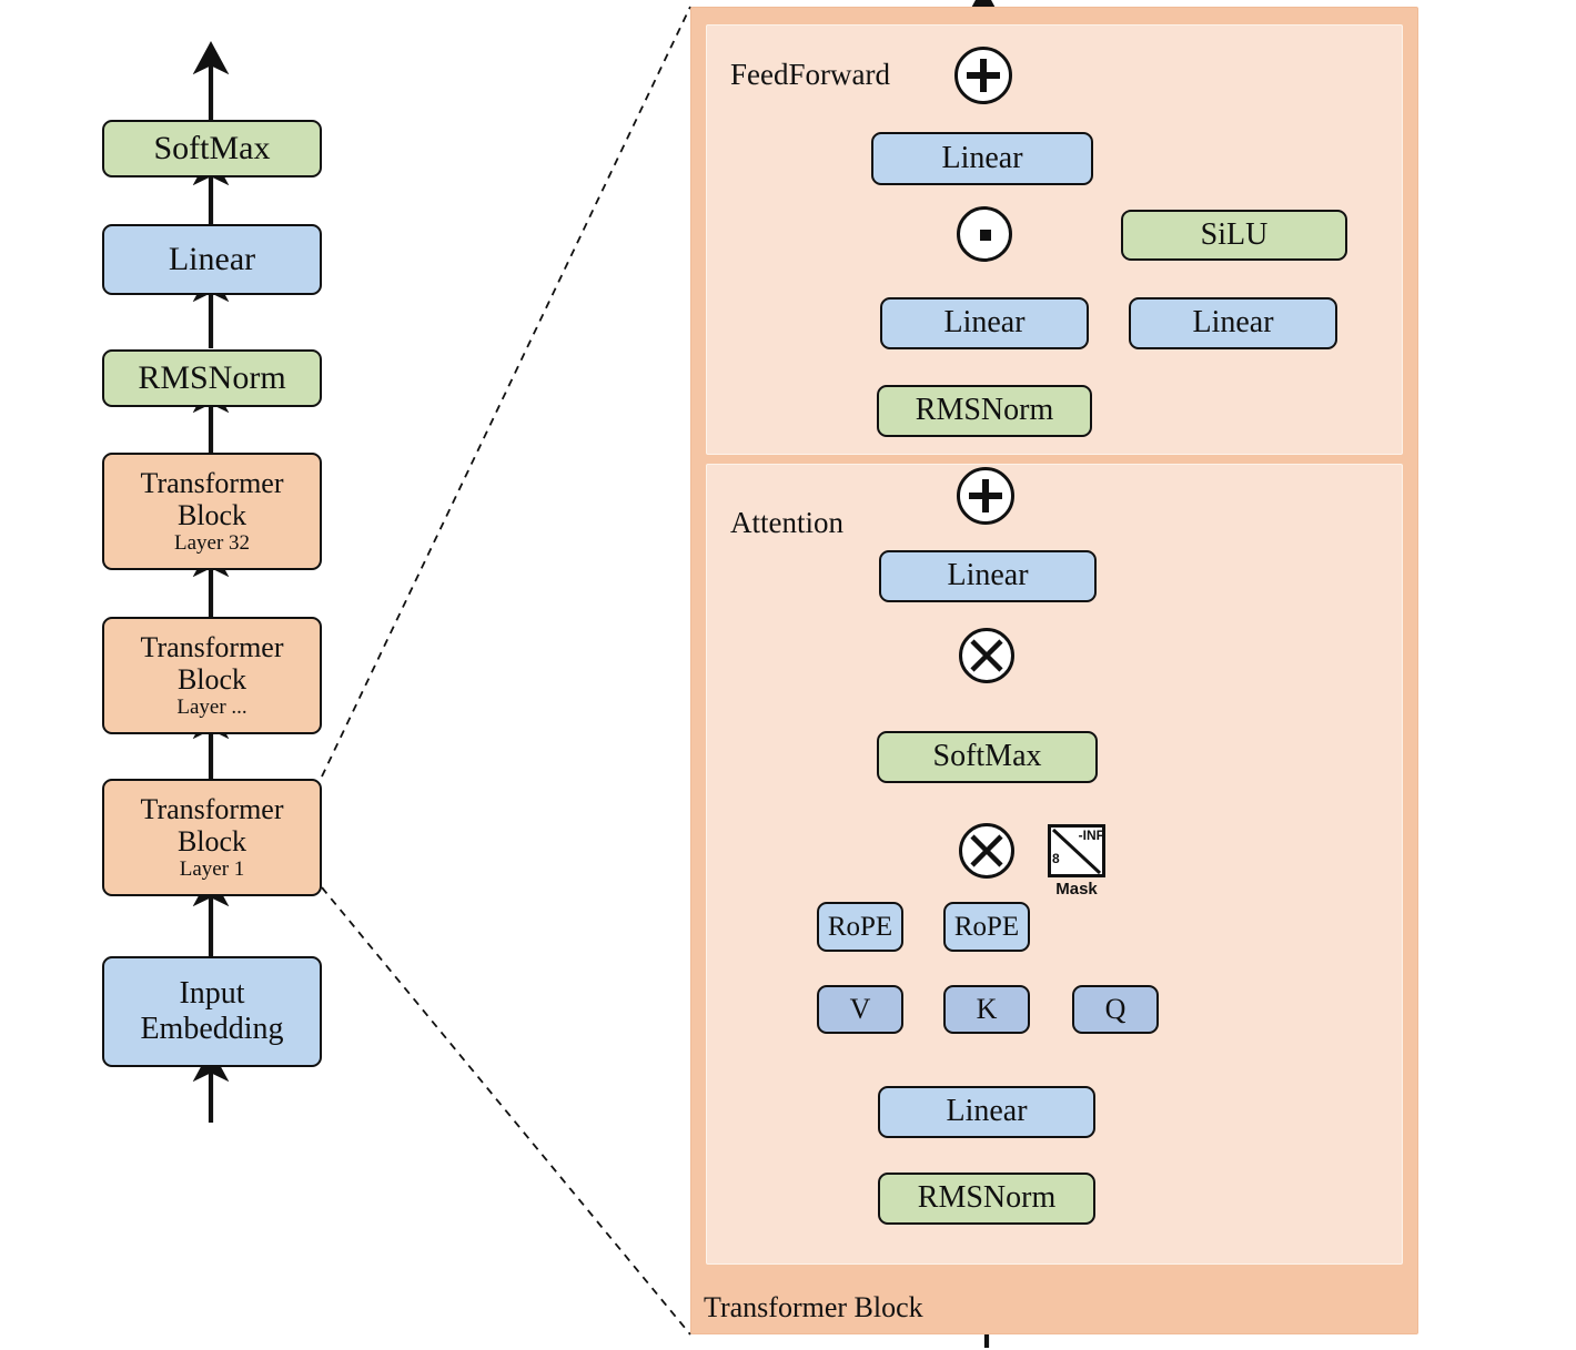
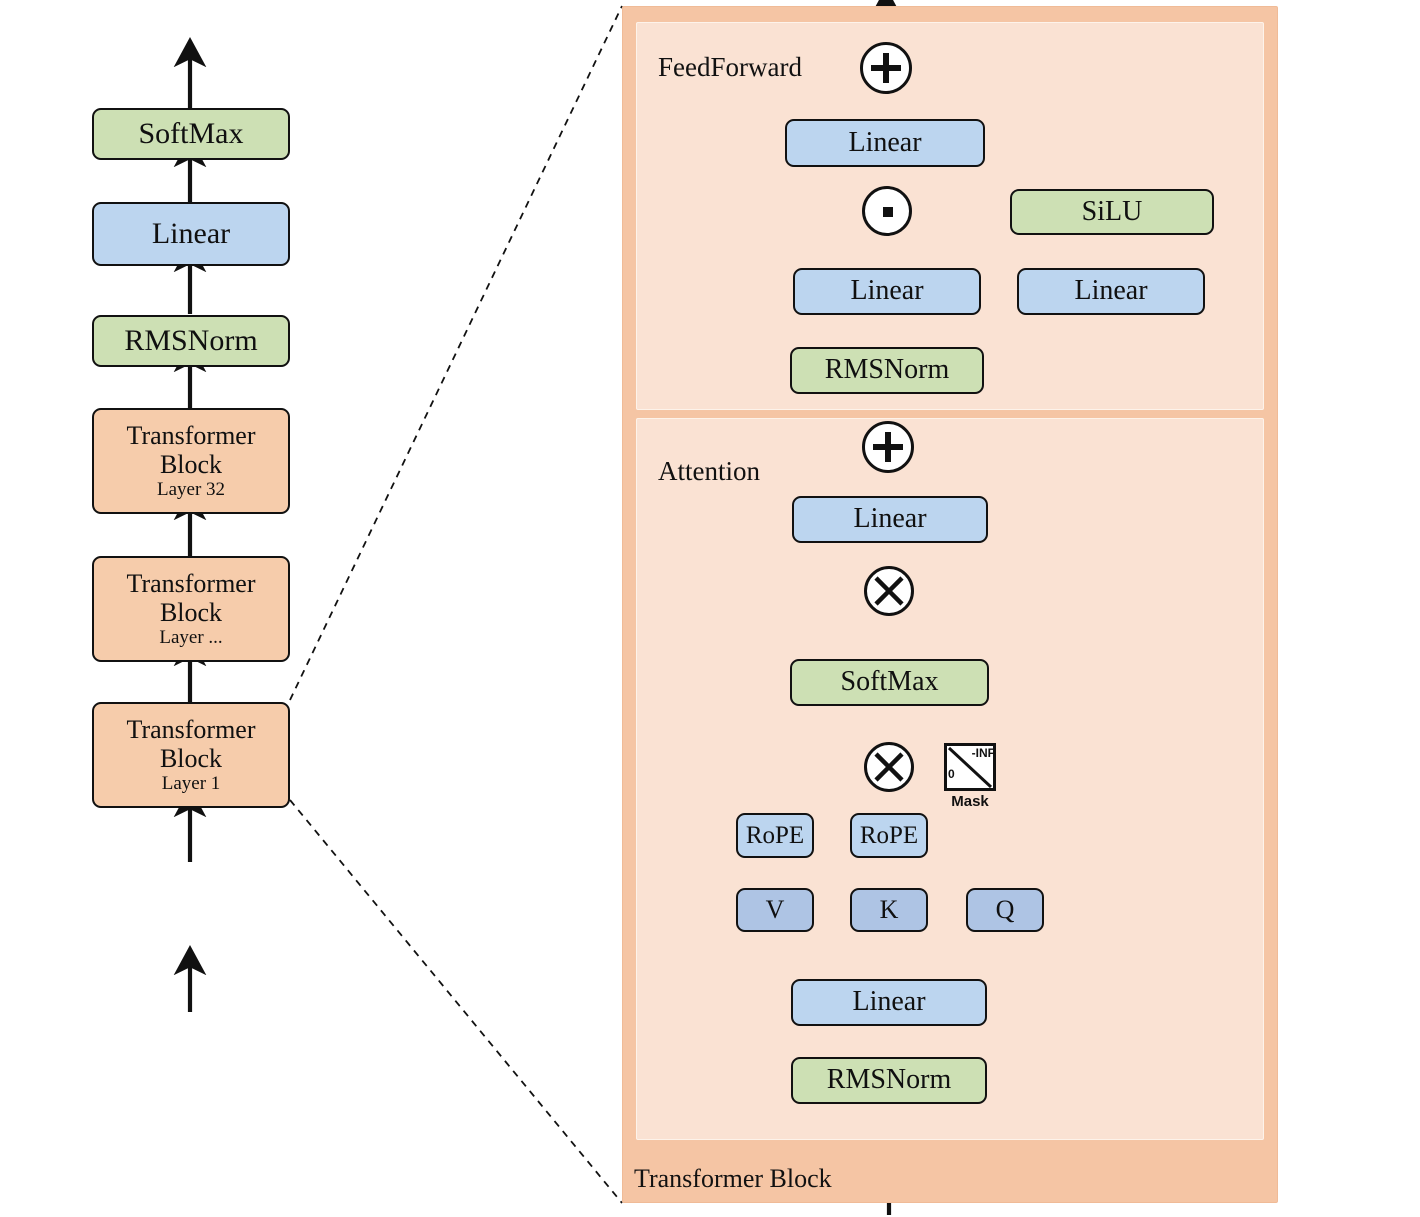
  SoftMax
  Linear
  RMSNorm
  Transformer Block
  Layer 32
  Transformer Block
  Layer ...
  Transformer Block
  Layer 1
- Input Embedding
  Transformer Block
  FeedForward
  Attention
  Linear
  SiLU
  Linear
  Linear
  RMSNorm
  Linear
  SoftMax
  -INF
- 8
+ 0
  Mask
  RoPE
  RoPE
  V
  K
  Q
  Linear
  RMSNorm
